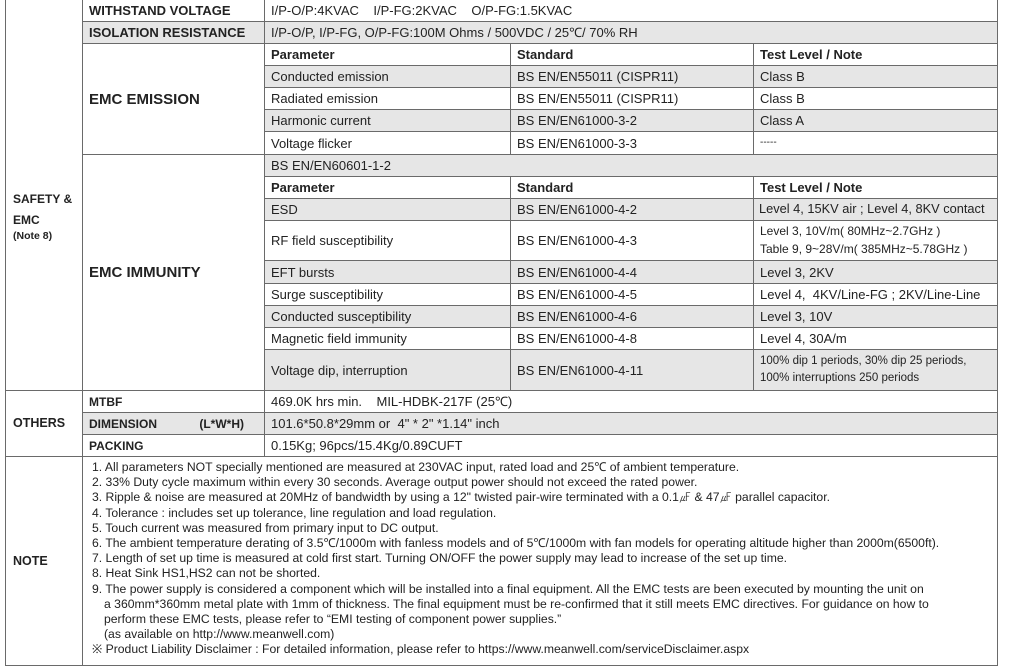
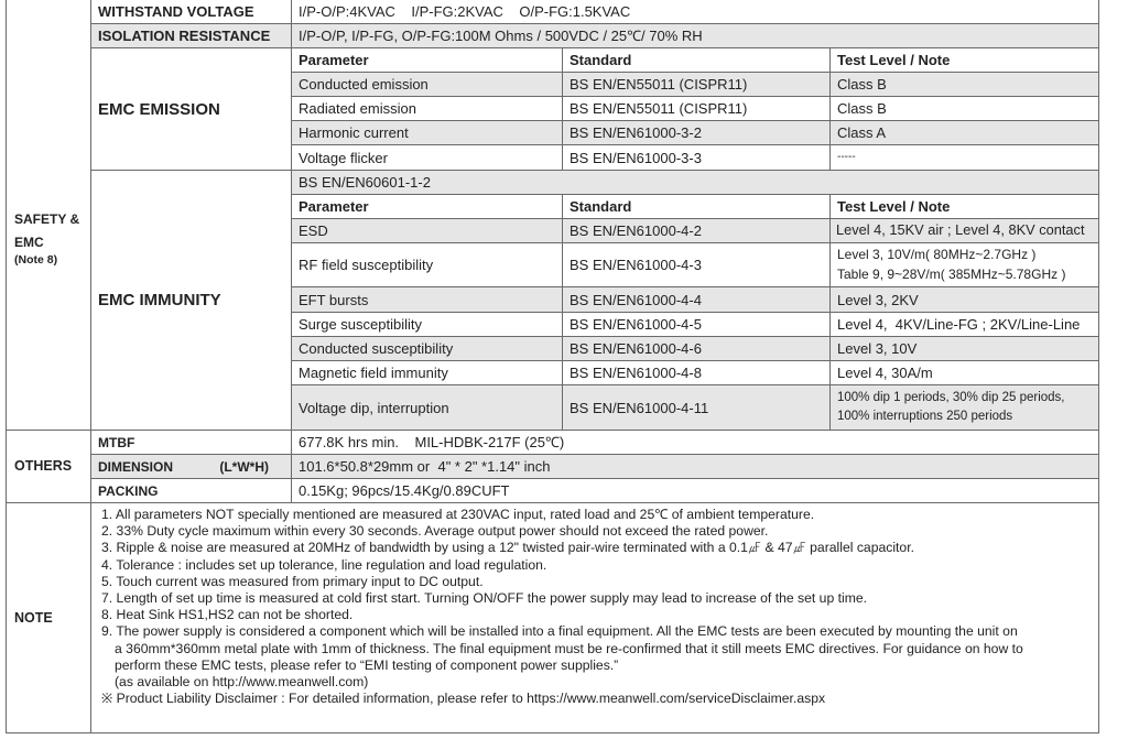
  SAFETY &
  EMC
  (Note 8)
  WITHSTAND VOLTAGE
  I/P-O/P:4KVAC I/P-FG:2KVAC O/P-FG:1.5KVAC
  ISOLATION RESISTANCE
  I/P-O/P, I/P-FG, O/P-FG:100M Ohms / 500VDC / 25℃/ 70% RH
  EMC EMISSION
  Parameter
  Standard
  Test Level / Note
  Conducted emission
  BS EN/EN55011 (CISPR11)
  Class B
  Radiated emission
  BS EN/EN55011 (CISPR11)
  Class B
  Harmonic current
  BS EN/EN61000-3-2
  Class A
  Voltage flicker
  BS EN/EN61000-3-3
  -----
  EMC IMMUNITY
  BS EN/EN60601-1-2
  Parameter
  Standard
  Test Level / Note
  ESD
  BS EN/EN61000-4-2
  Level 4, 15KV air ; Level 4, 8KV contact
  RF field susceptibility
  BS EN/EN61000-4-3
  Level 3, 10V/m( 80MHz~2.7GHz )
  Table 9, 9~28V/m( 385MHz~5.78GHz )
  EFT bursts
  BS EN/EN61000-4-4
  Level 3, 2KV
  Surge susceptibility
  BS EN/EN61000-4-5
  Level 4, 4KV/Line-FG ; 2KV/Line-Line
  Conducted susceptibility
  BS EN/EN61000-4-6
  Level 3, 10V
  Magnetic field immunity
  BS EN/EN61000-4-8
  Level 4, 30A/m
  Voltage dip, interruption
  BS EN/EN61000-4-11
  100% dip 1 periods, 30% dip 25 periods,
  100% interruptions 250 periods
  OTHERS
  MTBF
- 469.0K hrs min. MIL-HDBK-217F (25℃)
+ 677.8K hrs min. MIL-HDBK-217F (25℃)
  DIMENSION
  (L*W*H)
  101.6*50.8*29mm or 4" * 2" *1.14" inch
  PACKING
  0.15Kg; 96pcs/15.4Kg/0.89CUFT
  NOTE
  1. All parameters NOT specially mentioned are measured at 230VAC input, rated load and 25℃ of ambient temperature.
  2. 33% Duty cycle maximum within every 30 seconds. Average output power should not exceed the rated power.
  3. Ripple & noise are measured at 20MHz of bandwidth by using a 12" twisted pair-wire terminated with a 0.1㎌ & 47㎌ parallel capacitor.
  4. Tolerance : includes set up tolerance, line regulation and load regulation.
  5. Touch current was measured from primary input to DC output.
- 6. The ambient temperature derating of 3.5℃/1000m with fanless models and of 5℃/1000m with fan models for operating altitude higher than 2000m(6500ft).
  7. Length of set up time is measured at cold first start. Turning ON/OFF the power supply may lead to increase of the set up time.
  8. Heat Sink HS1,HS2 can not be shorted.
  9. The power supply is considered a component which will be installed into a final equipment. All the EMC tests are been executed by mounting the unit on
  a 360mm*360mm metal plate with 1mm of thickness. The final equipment must be re-confirmed that it still meets EMC directives. For guidance on how to
  perform these EMC tests, please refer to “EMI testing of component power supplies.”
  (as available on http://www.meanwell.com)
  ※ Product Liability Disclaimer : For detailed information, please refer to https://www.meanwell.com/serviceDisclaimer.aspx
